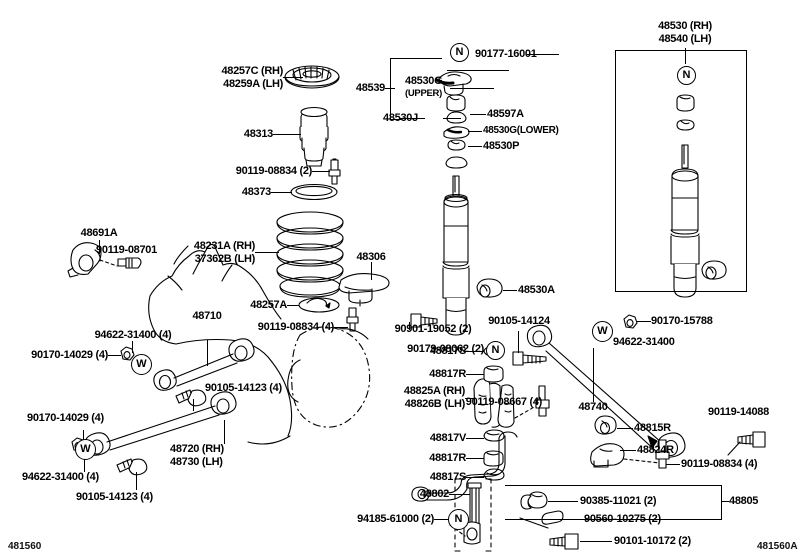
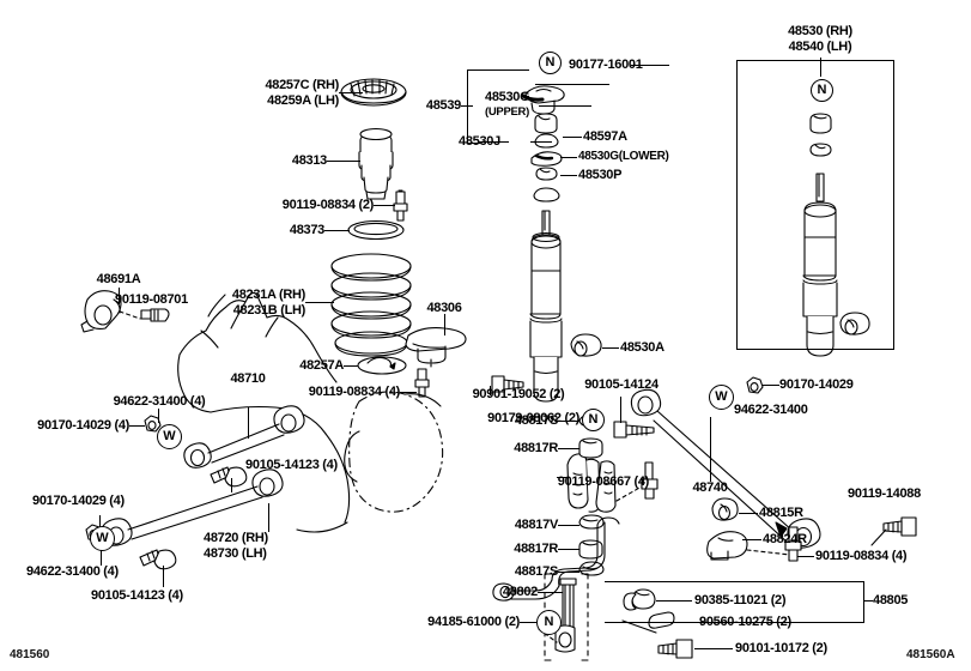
  N
  N
  N
  N
  W
  W
  W
  48530 (RH)
  48540 (LH)
  48257C (RH)
  48259A (LH)
  48313
  90119-08834 (2)
  48373
  48231A (RH)
- 37362B (LH)
+ 48231B (LH)
  48257A
  90119-08834 (4)
  48306
  48539
  48530G
  (UPPER)
  48530J
  90177-16001
  48597A
  48530G(LOWER)
  48530P
  48530A
  90901-19052 (2)
  48691A
  90119-08701
  48710
  94622-31400 (4)
  90170-14029 (4)
  90105-14123 (4)
  90170-14029 (4)
  48720 (RH)
  48730 (LH)
  94622-31400 (4)
  90105-14123 (4)
  90179-08062 (2)
  48817S
  48817R
- 48825A (RH)
- 48826B (LH)
  48817V
  48817R
  48817S
  90105-14124
  90119-08667 (4)
  48740
- 90170-15788
+ 90170-14029
  94622-31400
  48815R
  48824R
  90119-08834 (4)
  90119-14088
  48802
  94185-61000 (2)
  48805
  90385-11021 (2)
  90560-10275 (2)
  90101-10172 (2)
  481560
  481560A
